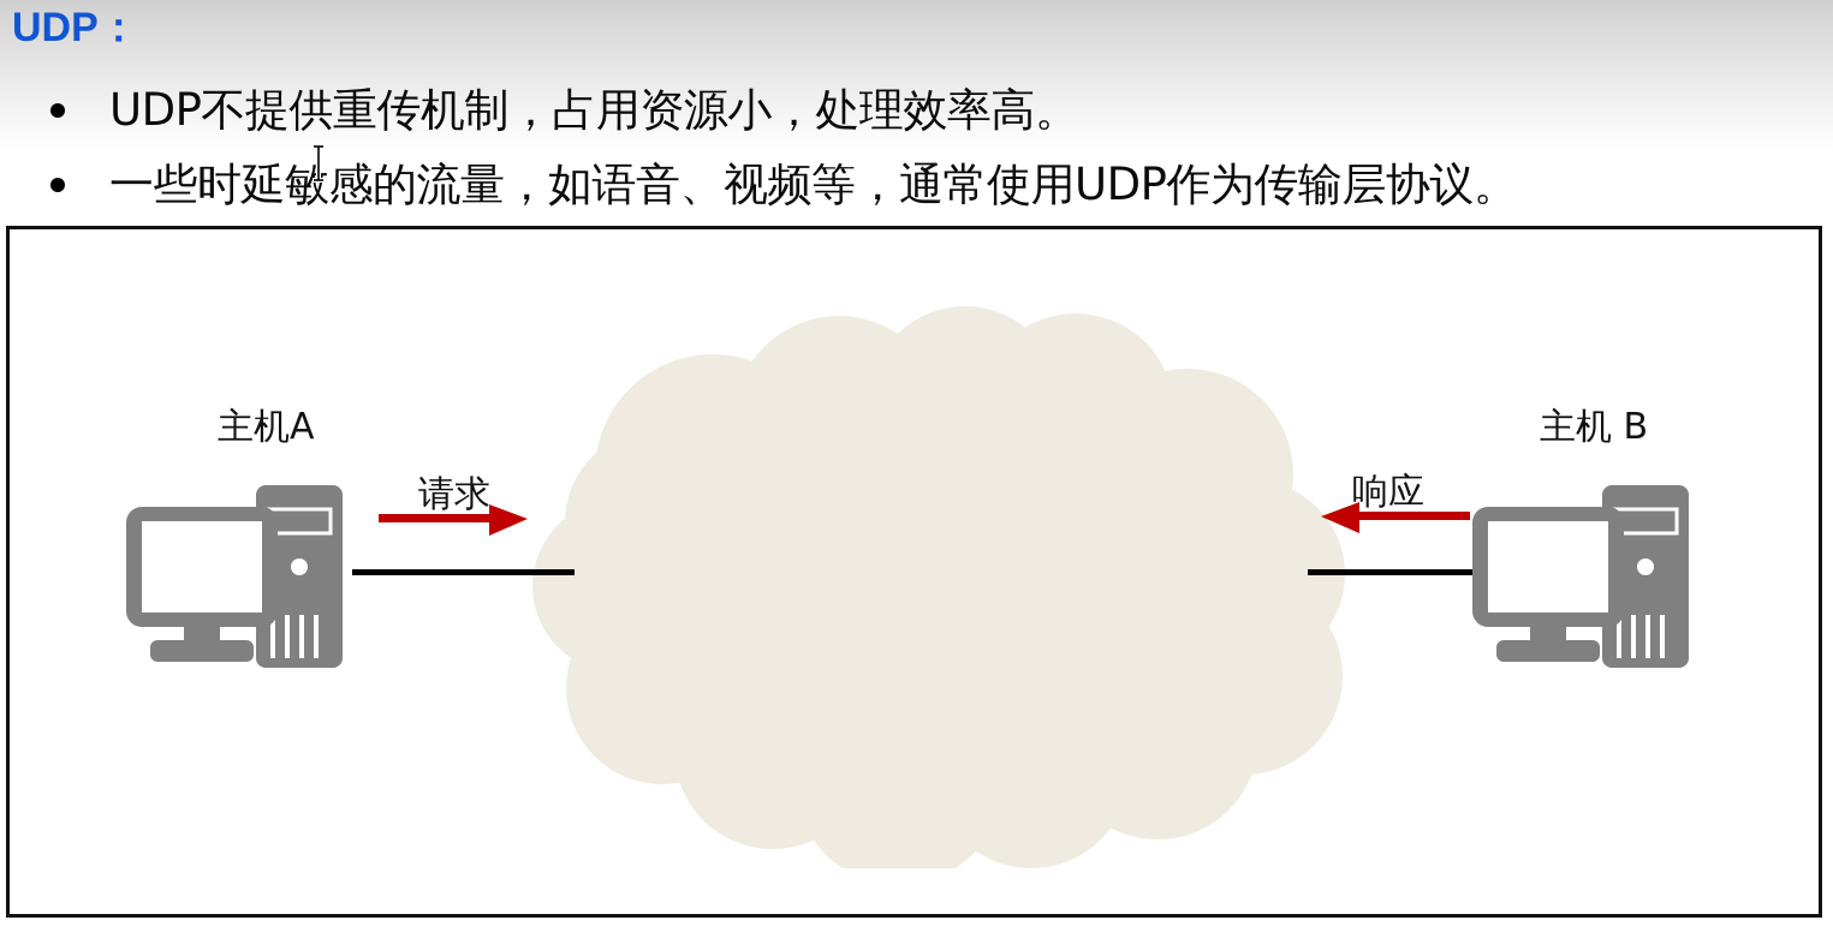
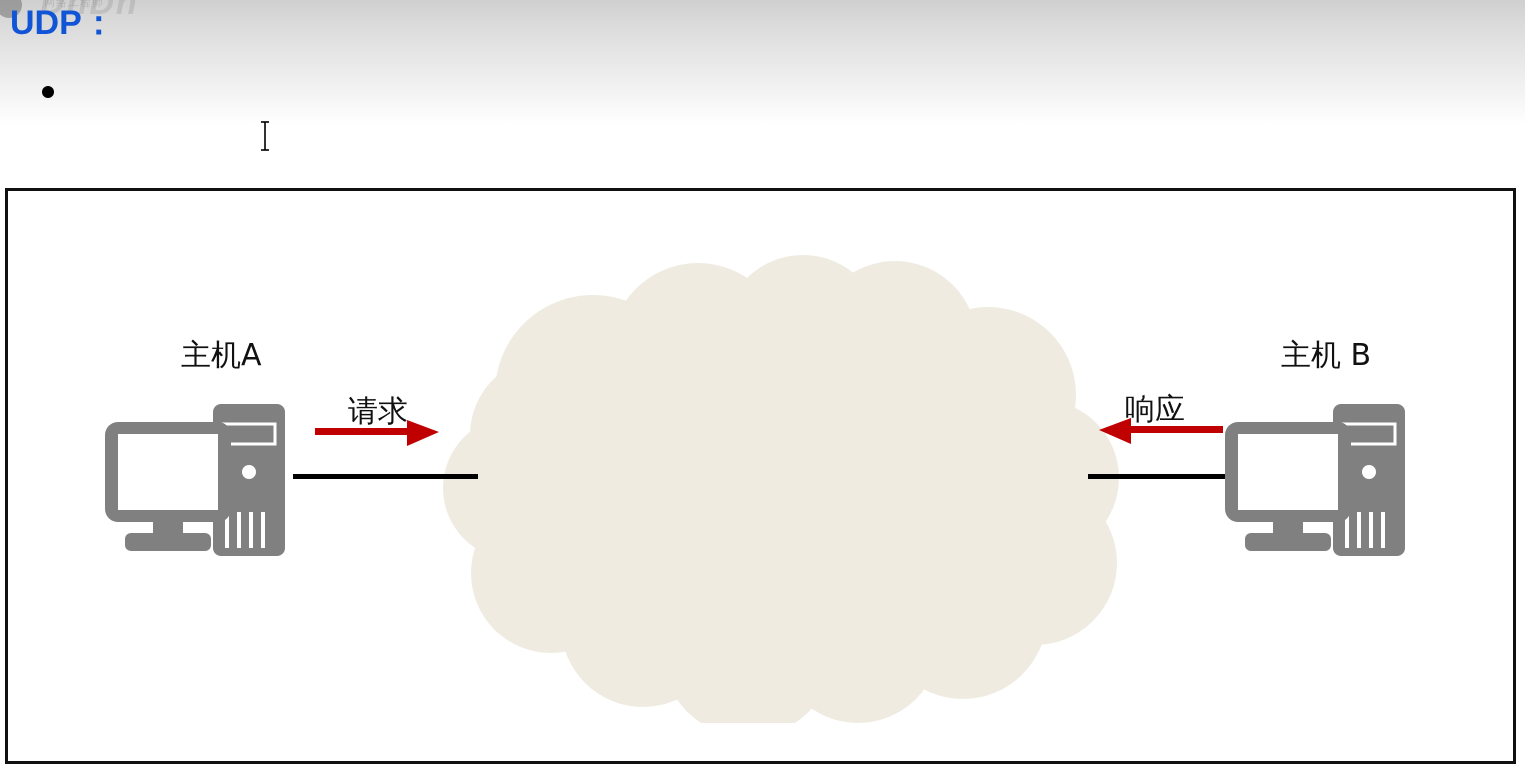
+ 网络工程师
+ DnDn
  UDP：
- UDP不提供重传机制，占用资源小，处理效率高。
- 一些时延敏感的流量，如语音、视频等，通常使用UDP作为传输层协议。
  主机A
  主机 B
  请求
  响应
